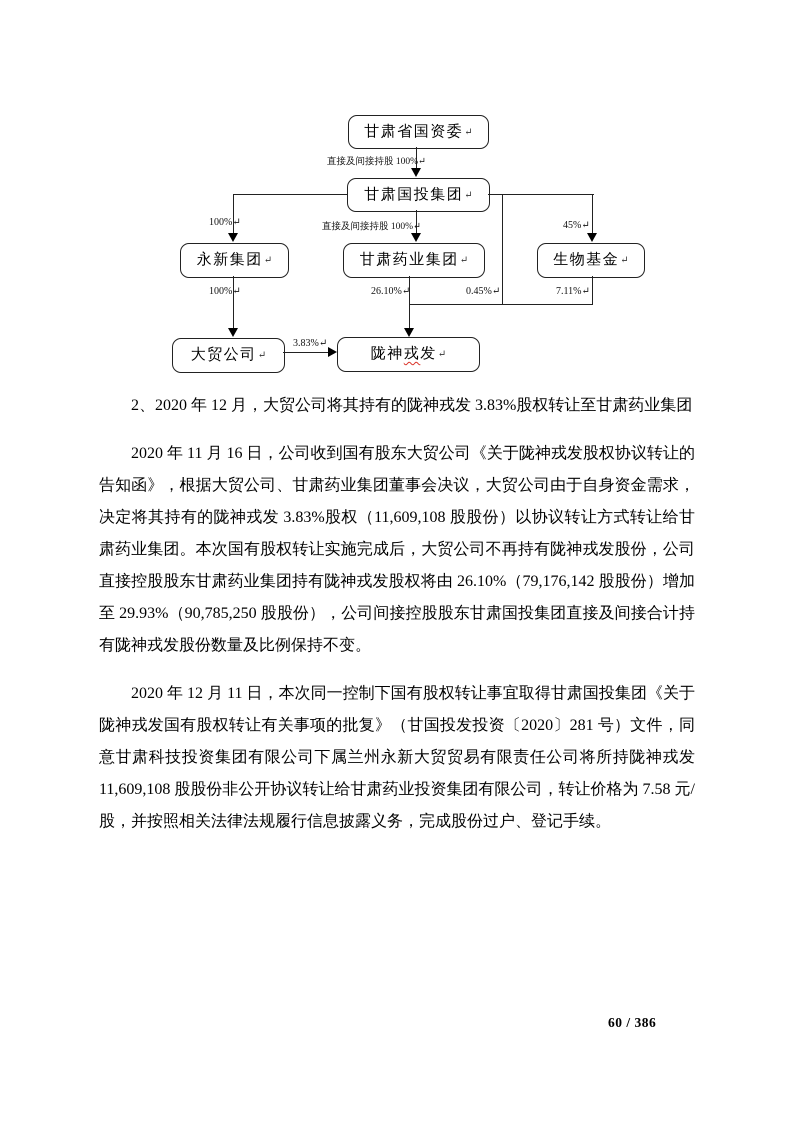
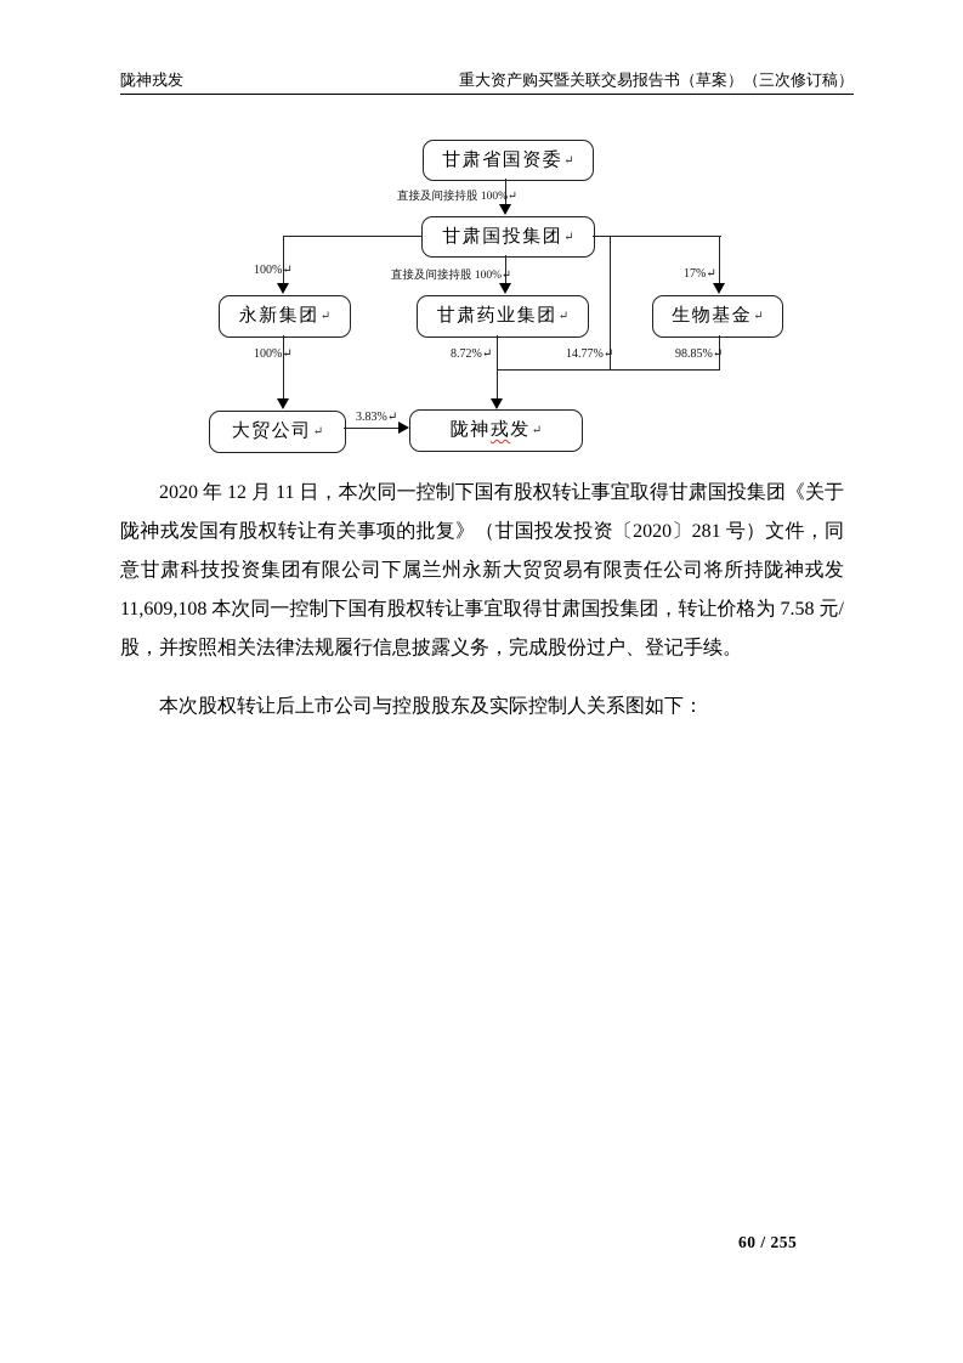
+ 陇神戎发
+ 重大资产购买暨关联交易报告书（草案）（三次修订稿）
  甘肃省国资委
  ↵
  甘肃国投集团
  ↵
  永新集团
  ↵
  甘肃药业集团
  ↵
  生物基金
  ↵
  大贸公司
  ↵
  陇神
  戎
  发
  ↵
  直接及间接持股 100%↵
  100%↵
  直接及间接持股 100%↵
- 45%↵
+ 17%↵
- 0.45%↵
+ 14.77%↵
  100%↵
- 26.10%↵
+ 8.72%↵
- 7.11%↵
+ 98.85%↵
  3.83%↵
- 2、2020 年 12 月，大贸公司将其持有的陇神戎发 3.83%股权转让至甘肃药业集团
- 2020 年 11 月 16 日，公司收到国有股东大贸公司《关于陇神戎发股权协议转让的告知函》，根据大贸公司、甘肃药业集团董事会决议，大贸公司由于自身资金需求，决定将其持有的陇神戎发 3.83%股权（11,609,108 股股份）以协议转让方式转让给甘肃药业集团。本次国有股权转让实施完成后，大贸公司不再持有陇神戎发股份，公司直接控股股东甘肃药业集团持有陇神戎发股权将由 26.10%（79,176,142 股股份）增加至 29.93%（90,785,250 股股份），公司间接控股股东甘肃国投集团直接及间接合计持有陇神戎发股份数量及比例保持不变。
- 2020 年 12 月 11 日，本次同一控制下国有股权转让事宜取得甘肃国投集团《关于陇神戎发国有股权转让有关事项的批复》（甘国投发投资〔2020〕281 号）文件，同意甘肃科技投资集团有限公司下属兰州永新大贸贸易有限责任公司将所持陇神戎发 11,609,108 股股份非公开协议转让给甘肃药业投资集团有限公司，转让价格为 7.58 元/股，并按照相关法律法规履行信息披露义务，完成股份过户、登记手续。
+ 2020 年 12 月 11 日，本次同一控制下国有股权转让事宜取得甘肃国投集团《关于陇神戎发国有股权转让有关事项的批复》（甘国投发投资〔2020〕281 号）文件，同意甘肃科技投资集团有限公司下属兰州永新大贸贸易有限责任公司将所持陇神戎发 11,609,108 本次同一控制下国有股权转让事宜取得甘肃国投集团，转让价格为 7.58 元/股，并按照相关法律法规履行信息披露义务，完成股份过户、登记手续。
+ 本次股权转让后上市公司与控股股东及实际控制人关系图如下：
- 60 / 386
+ 60 / 255
